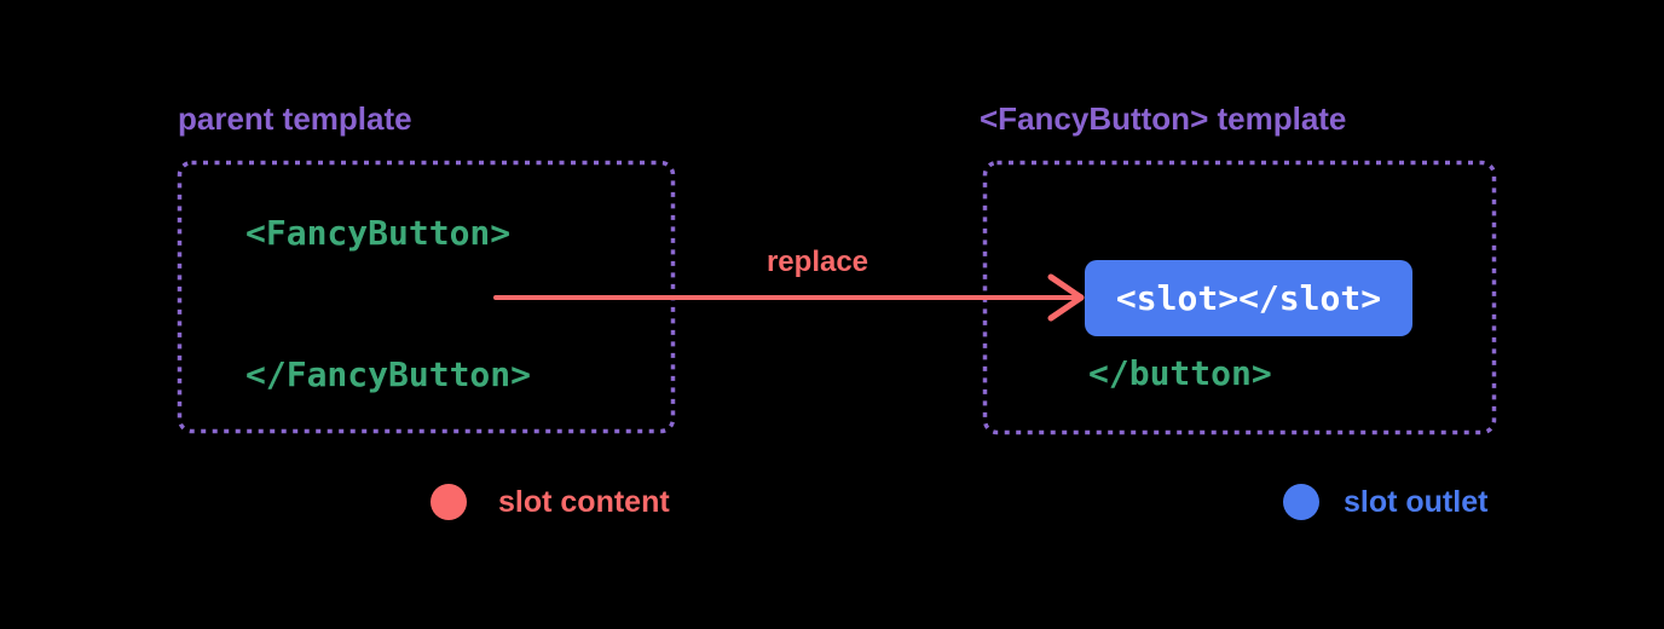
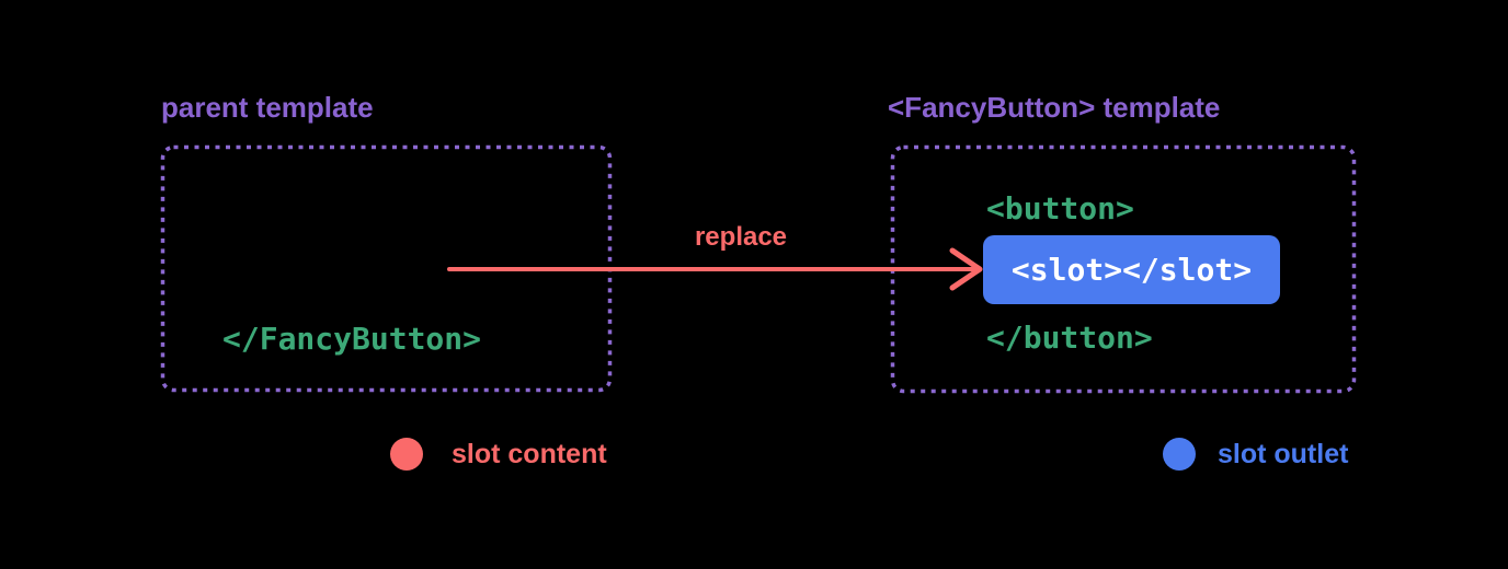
  parent template
  <FancyButton> template
- <FancyButton>
  </FancyButton>
  replace
+ <button>
  <slot></slot>
  </button>
  slot content
  slot outlet
